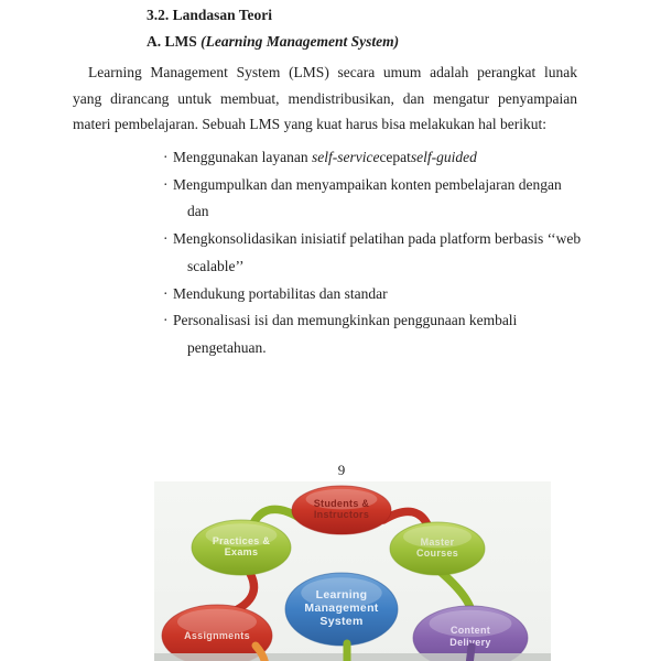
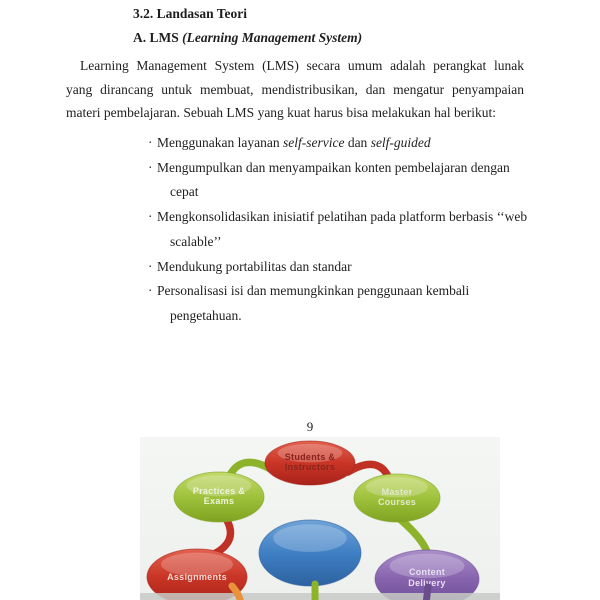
  3.2. Landasan Teori
  A. LMS (Learning Management System)
  Learning Management System (LMS) secara umum adalah perangkat lunak
  yang dirancang untuk membuat, mendistribusikan, dan mengatur penyampaian
  materi pembelajaran. Sebuah LMS yang kuat harus bisa melakukan hal berikut:
- · Menggunakan layanan self-servicecepatself-guided
+ · Menggunakan layanan self-service dan self-guided
  · Mengumpulkan dan menyampaikan konten pembelajaran dengan
- dan
+ cepat
  · Mengkonsolidasikan inisiatif pelatihan pada platform berbasis ‘‘web
  scalable’’
  · Mendukung portabilitas dan standar
  · Personalisasi isi dan memungkinkan penggunaan kembali
  pengetahuan.
  9
  Students & Instructors
  Practices & Exams
  Master Courses
- Learning Management System
  Assignments
  Content Delivery
